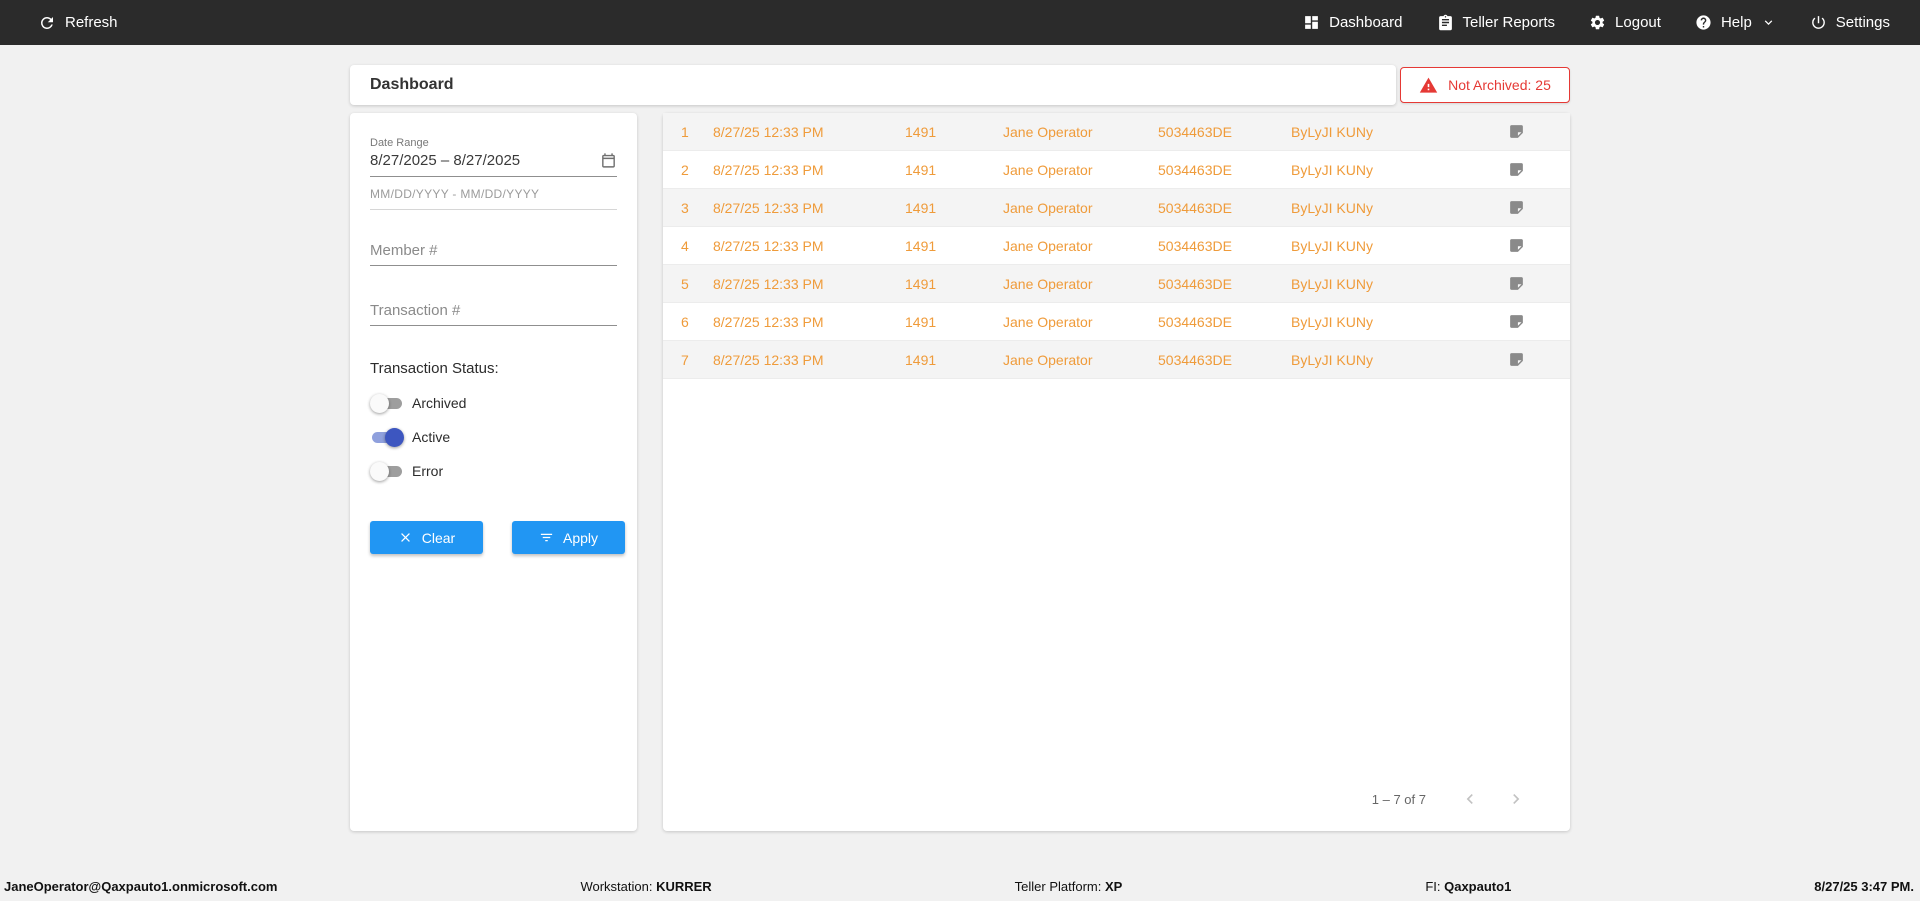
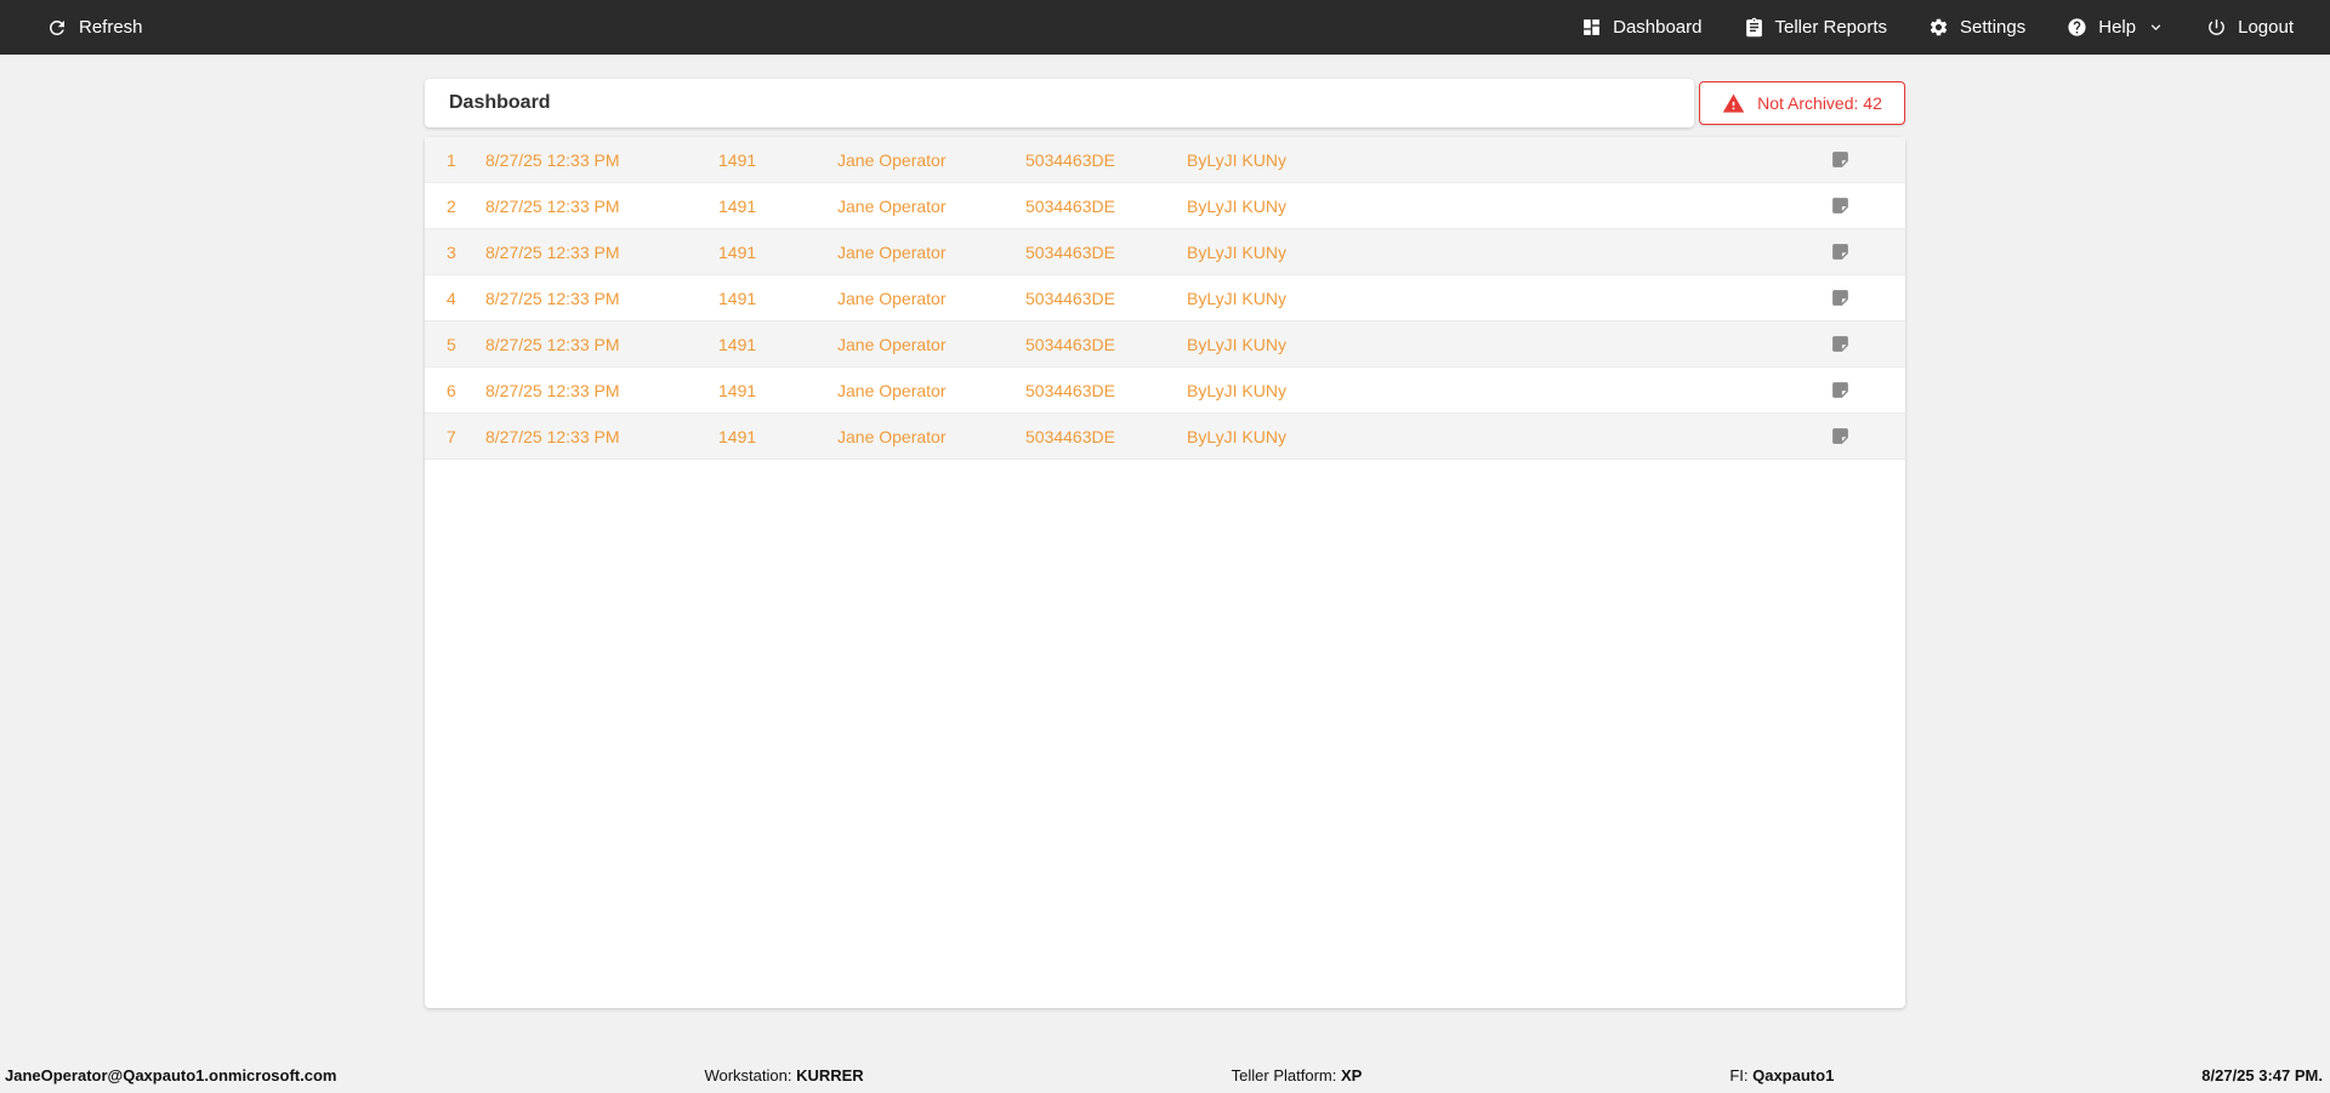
  Refresh
  Dashboard
  Teller Reports
- Logout
+ Settings
  Help
- Settings
+ Logout
  Dashboard
- Not Archived: 25
+ Not Archived: 42
- Date Range
- 8/27/2025 – 8/27/2025
- MM/DD/YYYY - MM/DD/YYYY
- Member # Transaction #
- Transaction Status:
- Archived
- Active
- Error
- Clear
- Apply
  1
  8/27/25 12:33 PM
  1491
  Jane Operator
  5034463DE
  ByLyJI KUNy
  2
  8/27/25 12:33 PM
  1491
  Jane Operator
  5034463DE
  ByLyJI KUNy
  3
  8/27/25 12:33 PM
  1491
  Jane Operator
  5034463DE
  ByLyJI KUNy
  4
  8/27/25 12:33 PM
  1491
  Jane Operator
  5034463DE
  ByLyJI KUNy
  5
  8/27/25 12:33 PM
  1491
  Jane Operator
  5034463DE
  ByLyJI KUNy
  6
  8/27/25 12:33 PM
  1491
  Jane Operator
  5034463DE
  ByLyJI KUNy
  7
  8/27/25 12:33 PM
  1491
  Jane Operator
  5034463DE
  ByLyJI KUNy
- 1 – 7 of 7
  JaneOperator@Qaxpauto1.onmicrosoft.com
  Workstation: KURRER
  Teller Platform: XP
  FI: Qaxpauto1
  8/27/25 3:47 PM.
